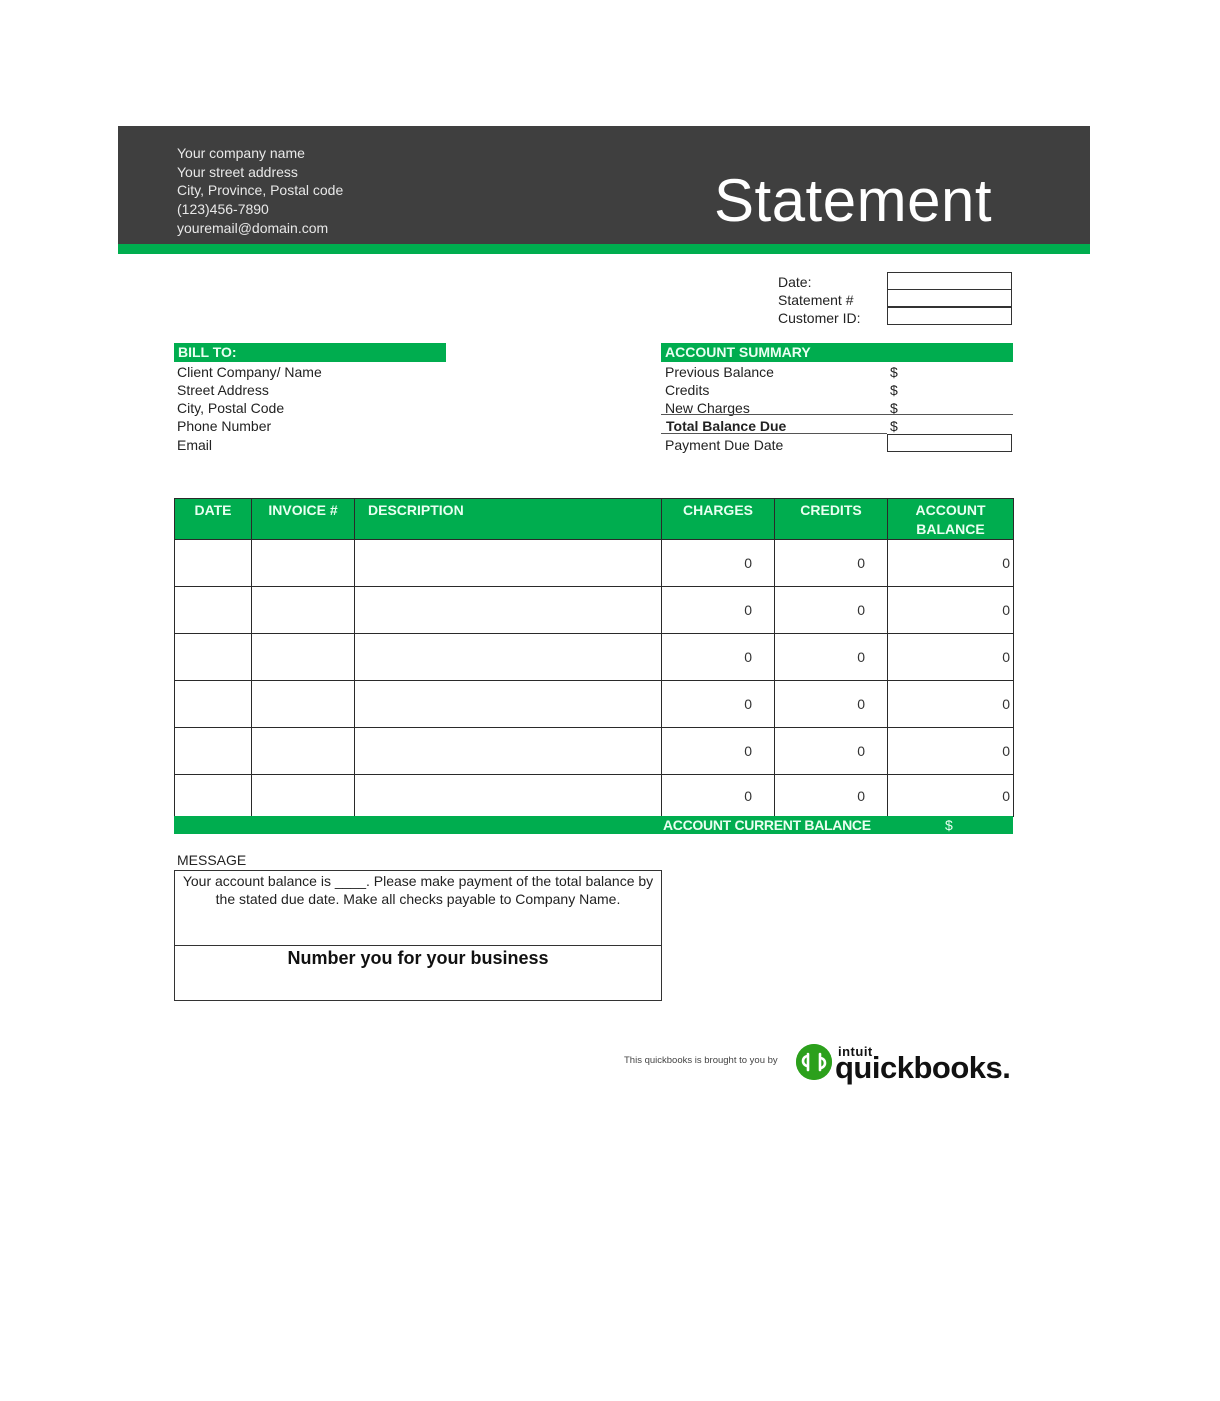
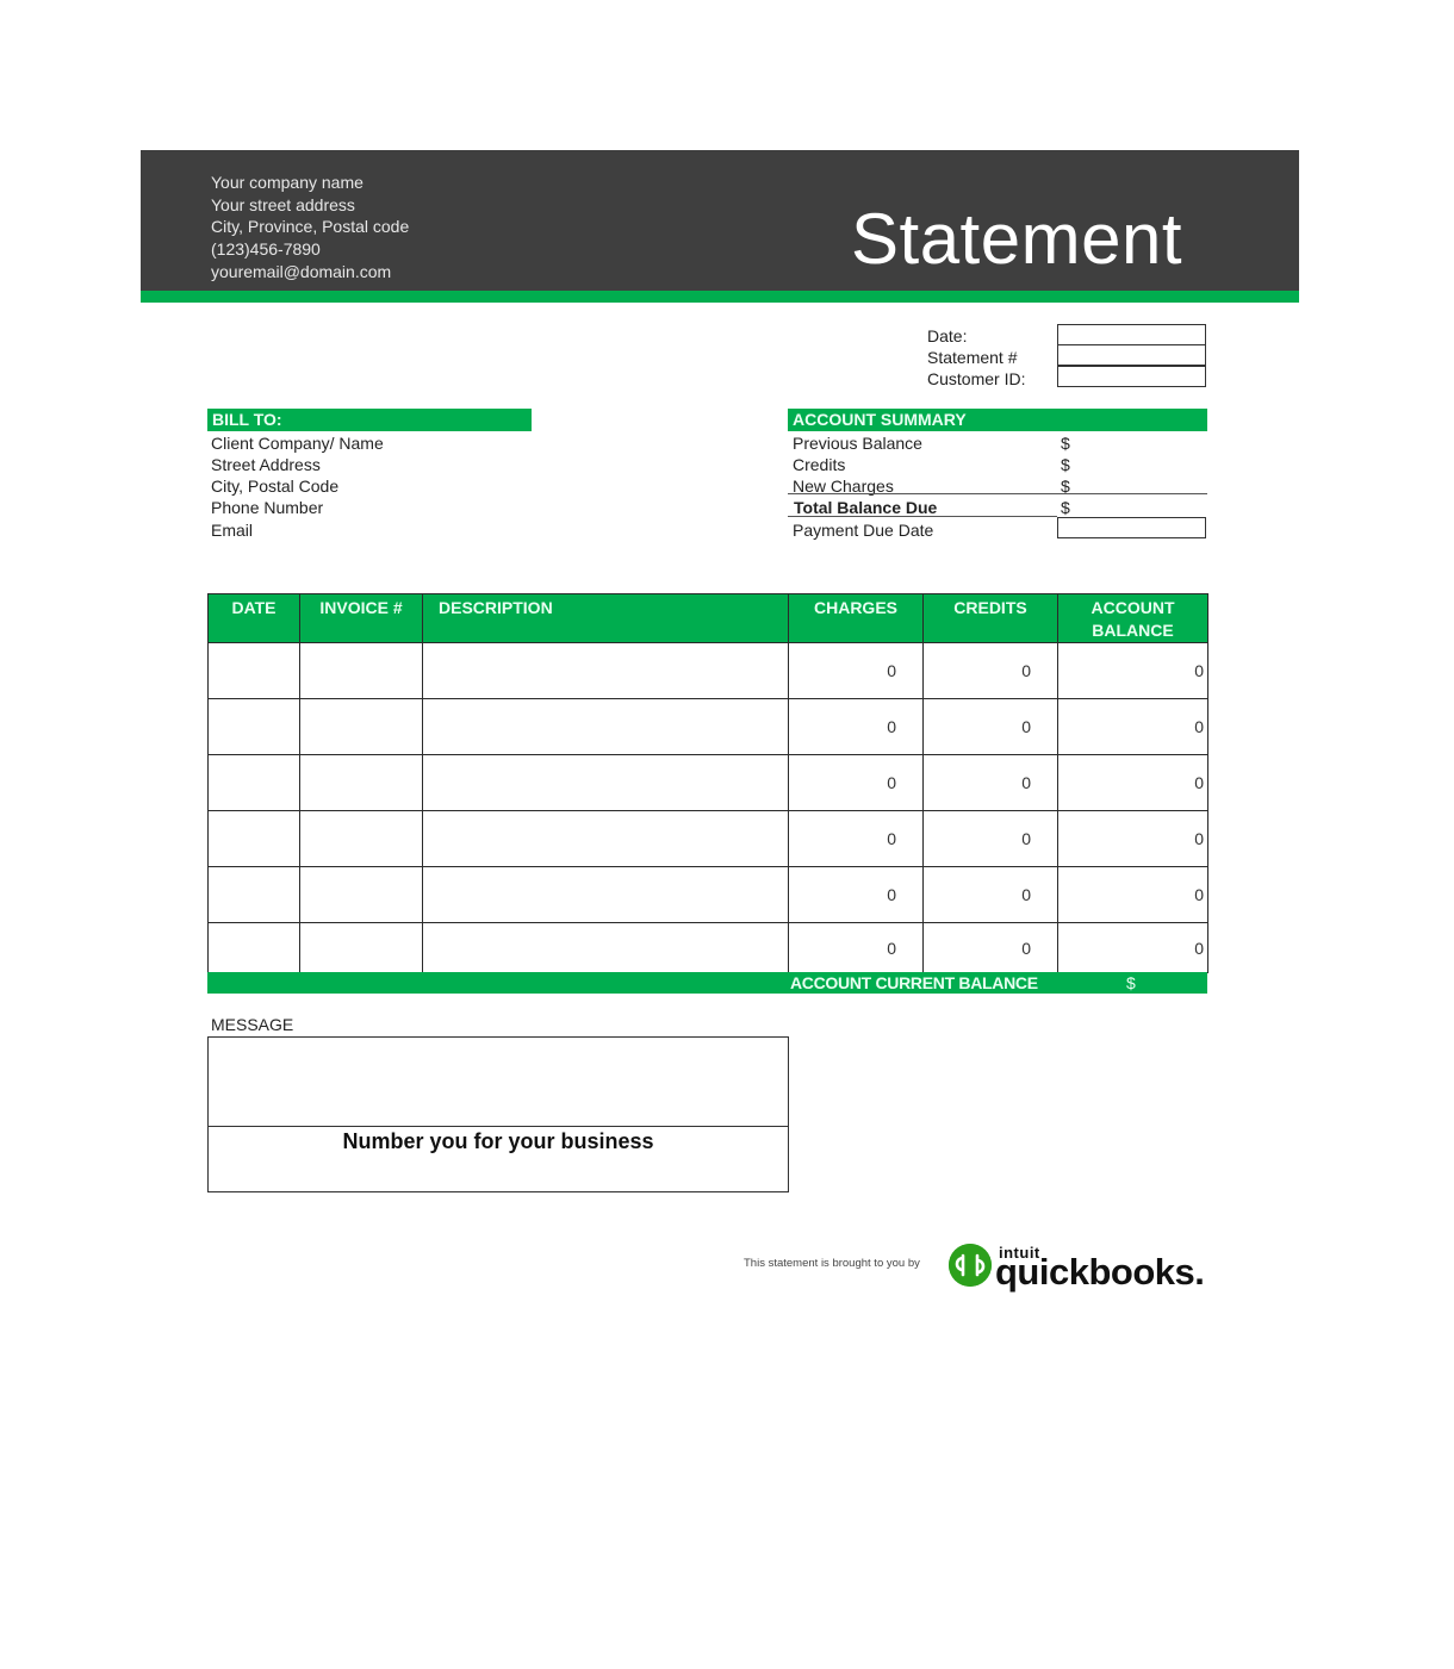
  Your company name
  Your street address
  City, Province, Postal code
  (123)456-7890
  youremail@domain.com
  Statement
  Date:
  Statement #
  Customer ID:
  BILL TO:
  Client Company/ Name
  Street Address
  City, Postal Code
  Phone Number
  Email
  ACCOUNT SUMMARY
  Previous Balance
  $
  Credits
  $
  New Charges
  $
  Total Balance Due
  $
  Payment Due Date
  DATE	INVOICE #	DESCRIPTION	CHARGES	CREDITS	ACCOUNT BALANCE
  			0	0	0
  			0	0	0
  			0	0	0
  			0	0	0
  			0	0	0
  			0	0	0
  ACCOUNT CURRENT BALANCE
  $
  MESSAGE
- Your account balance is ____. Please make payment of the total balance by the stated due date. Make all checks payable to Company Name.
  Number you for your business
- This quickbooks is brought to you by
+ This statement is brought to you by
  intuit
  quickbooks.
